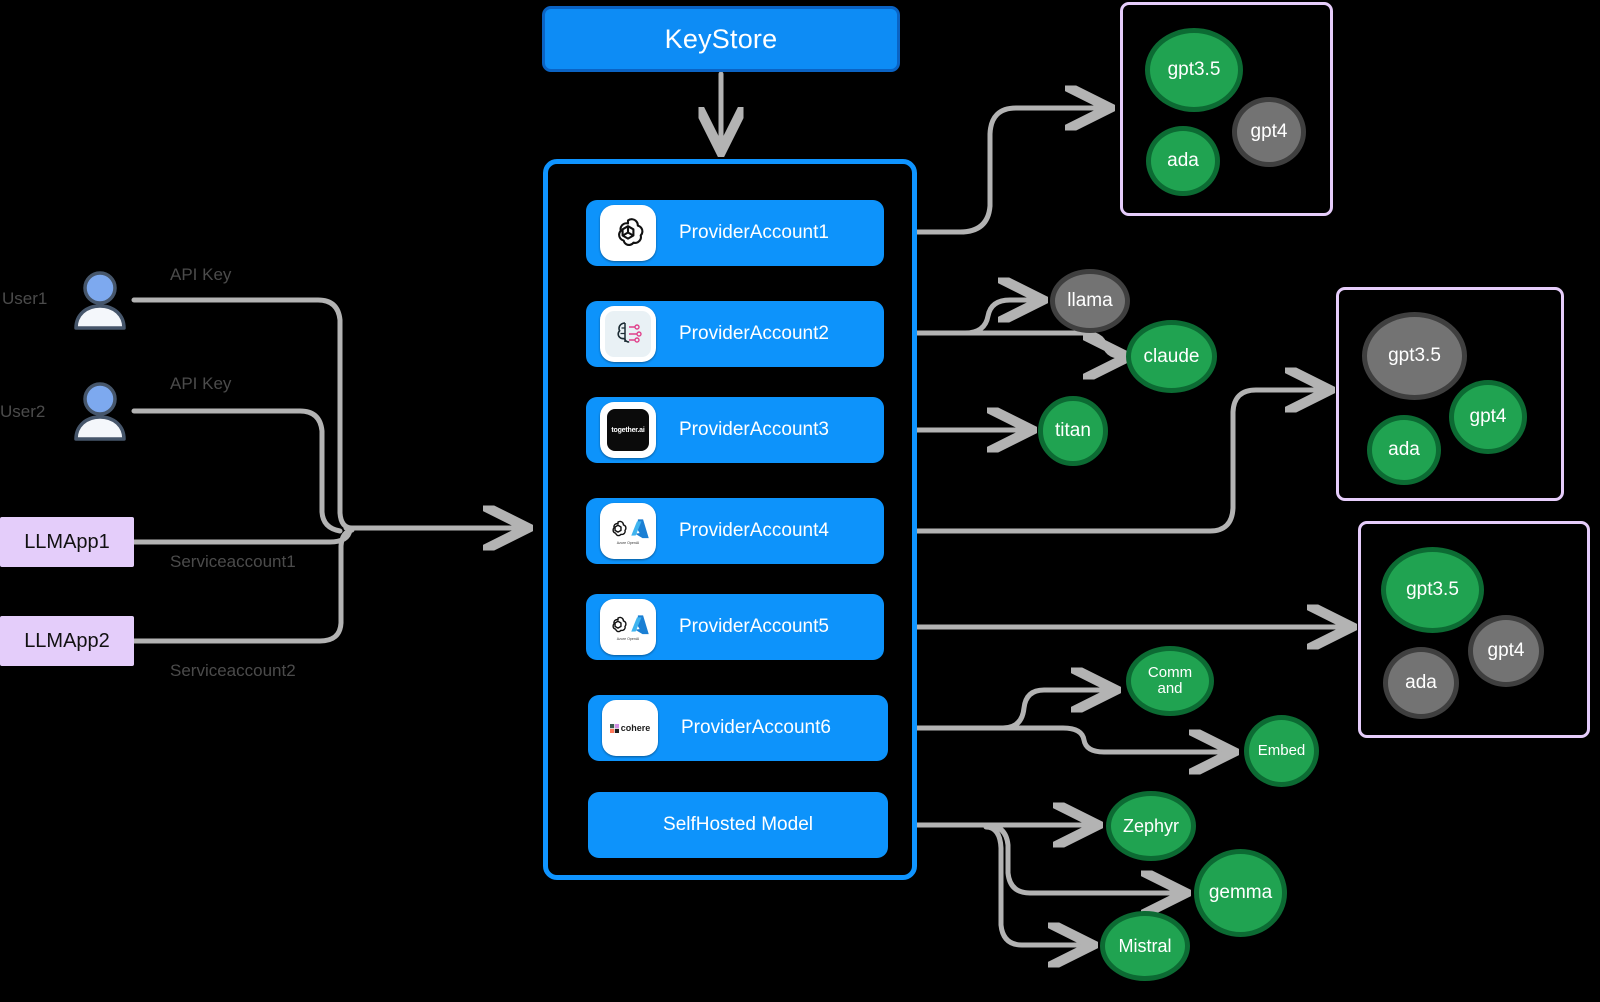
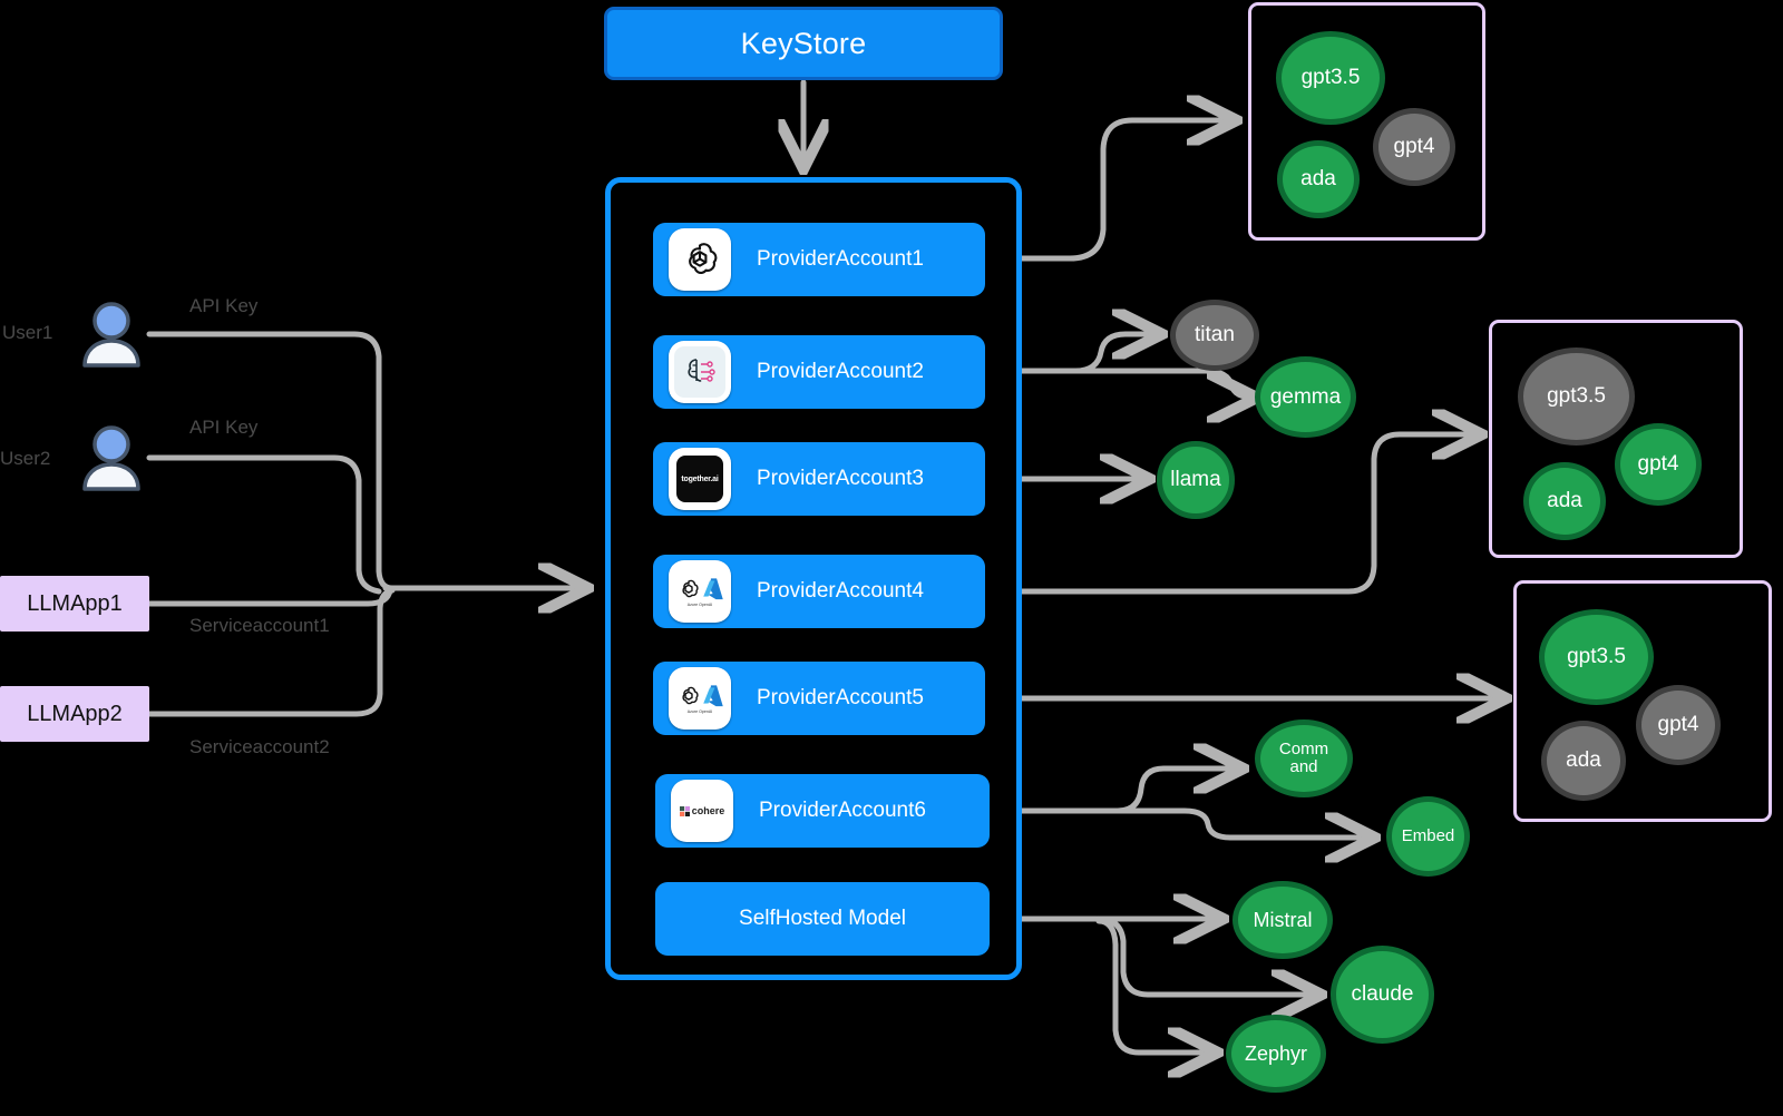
  KeyStore
  ProviderAccount1
  ProviderAccount2
  ProviderAccount3
  ProviderAccount4
  ProviderAccount5
  cohere
  ProviderAccount6
  SelfHosted Model
  User1
  API Key
  User2
  API Key
  LLMApp1
  Serviceaccount1
  LLMApp2
  Serviceaccount2
  gpt3.5
  gpt4
  ada
  gpt3.5
  gpt4
  ada
  gpt3.5
  gpt4
  ada
- llama
+ titan
- claude
+ gemma
- titan
+ llama
  Comm
  and
  Embed
- Zephyr
+ Mistral
- gemma
+ claude
- Mistral
+ Zephyr
